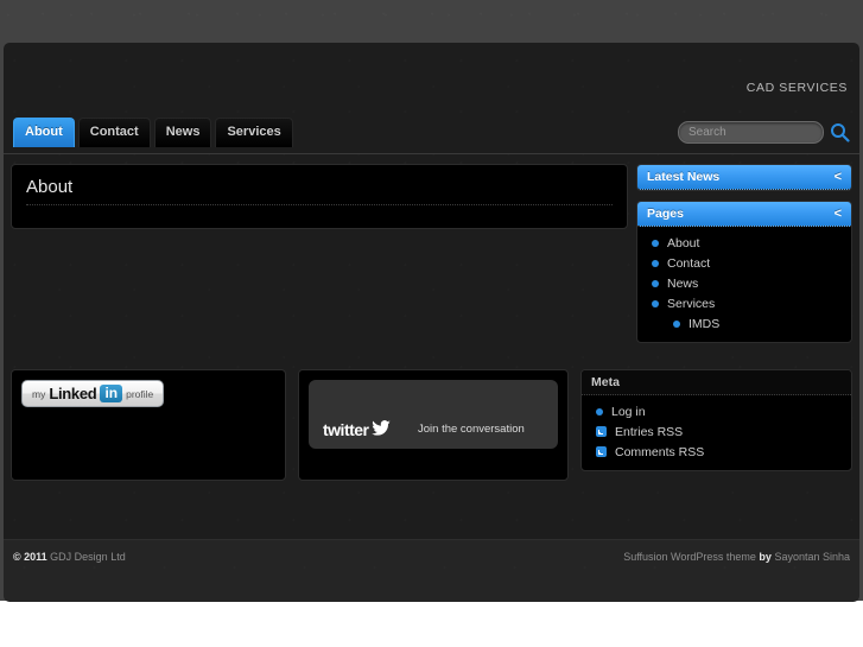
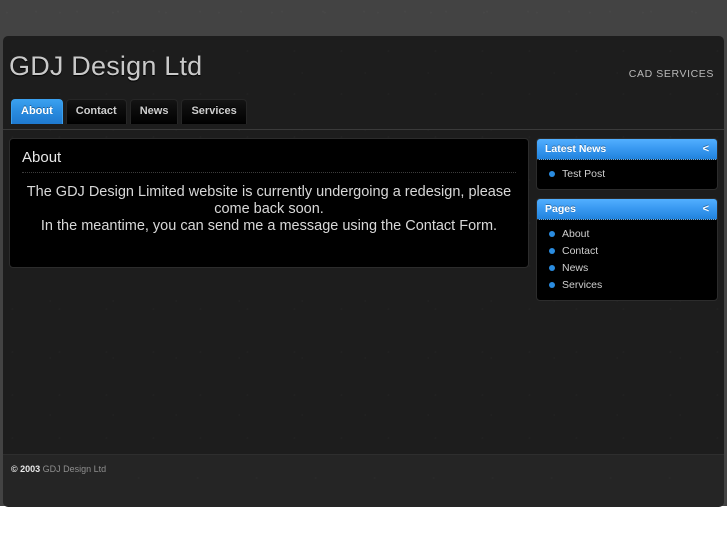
+ GDJ Design Ltd
  CAD SERVICES
  About
  Contact
  News
  Services
- Search
  About
+ The GDJ Design Limited website is currently undergoing a redesign, please come back soon.
+ In the meantime, you can send me a message using the Contact Form.
  Latest News
  <
+ Test Post
  Pages
  <
  About
  Contact
  News
  Services
- IMDS
- my
- Linked
- in
- profile
- twitter
- Join the conversation
- Meta
- Log in
- Entries RSS
- Comments RSS
- © 2011 GDJ Design Ltd
+ © 2003 GDJ Design Ltd
- Suffusion WordPress theme by Sayontan Sinha
